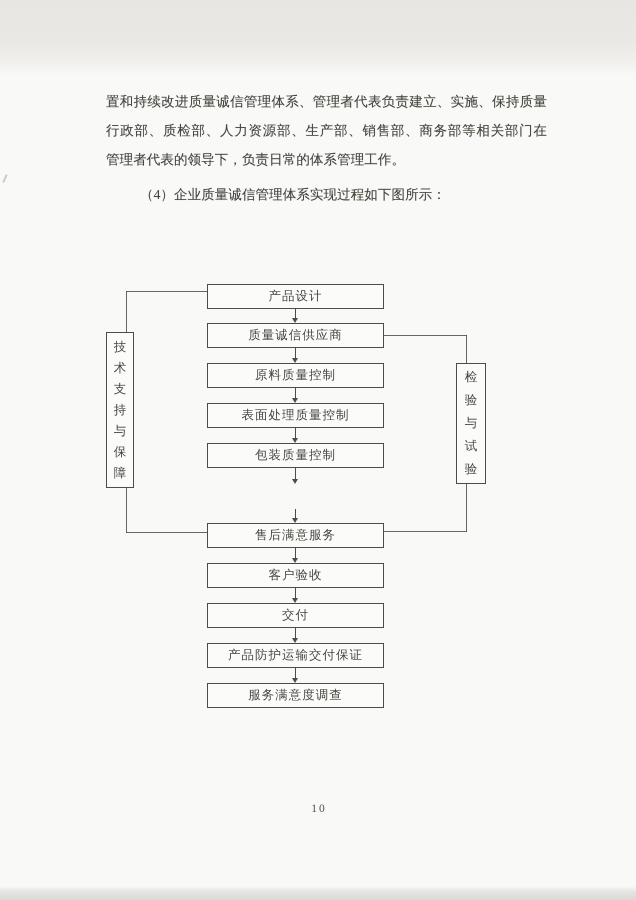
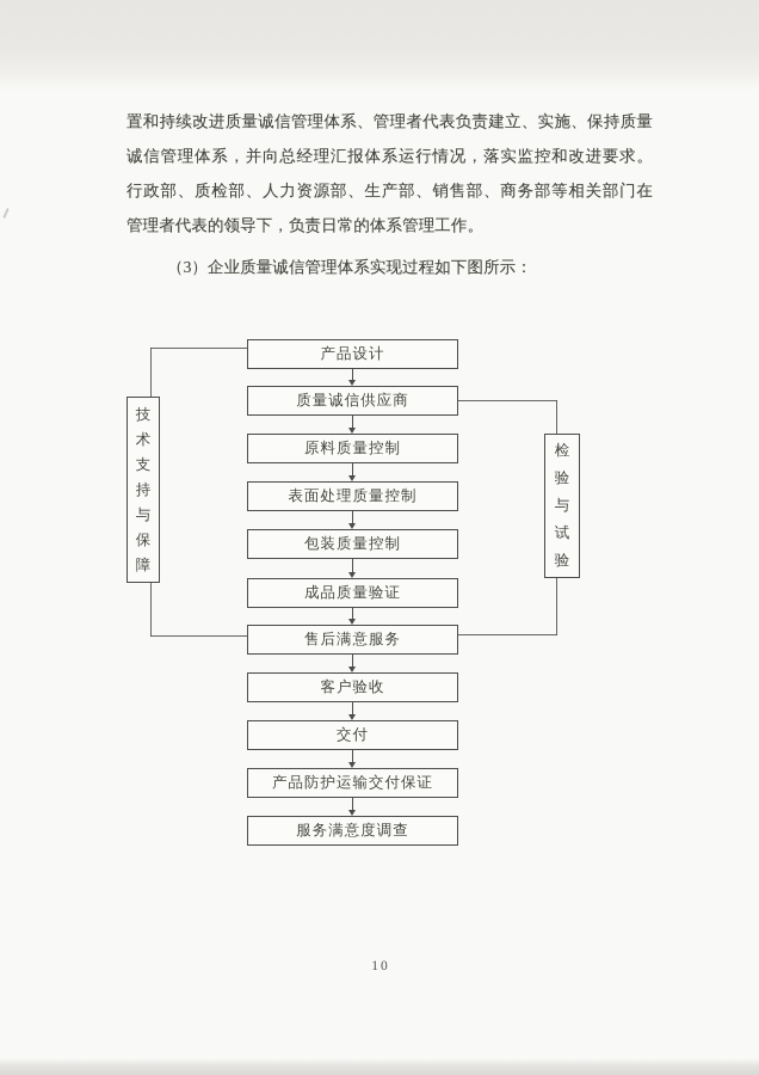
  置和持续改进质量诚信管理体系、管理者代表负责建立、实施、保持质量
+ 诚信管理体系，并向总经理汇报体系运行情况，落实监控和改进要求。
  行政部、质检部、人力资源部、生产部、销售部、商务部等相关部门在
  管理者代表的领导下，负责日常的体系管理工作。
- （4）企业质量诚信管理体系实现过程如下图所示：
+ （3）企业质量诚信管理体系实现过程如下图所示：
  产品设计
  质量诚信供应商
  原料质量控制
  表面处理质量控制
  包装质量控制
+ 成品质量验证
  售后满意服务
  客户验收
  交付
  产品防护运输交付保证
  服务满意度调查
  技术支持与保障
  检验与试验
  10
